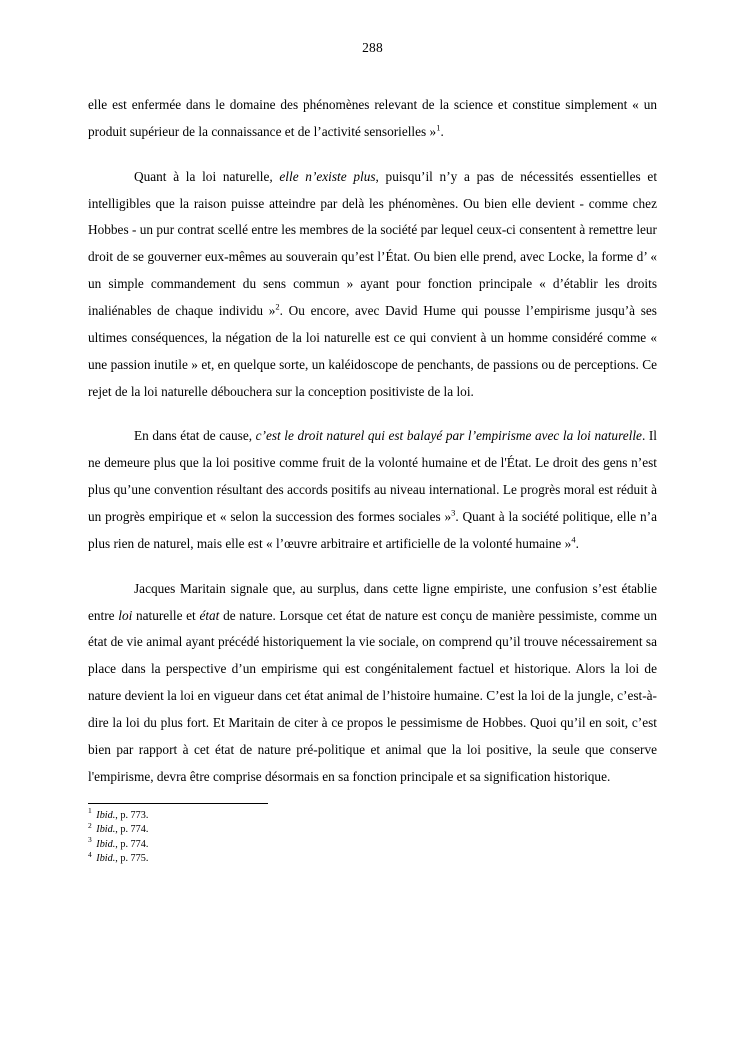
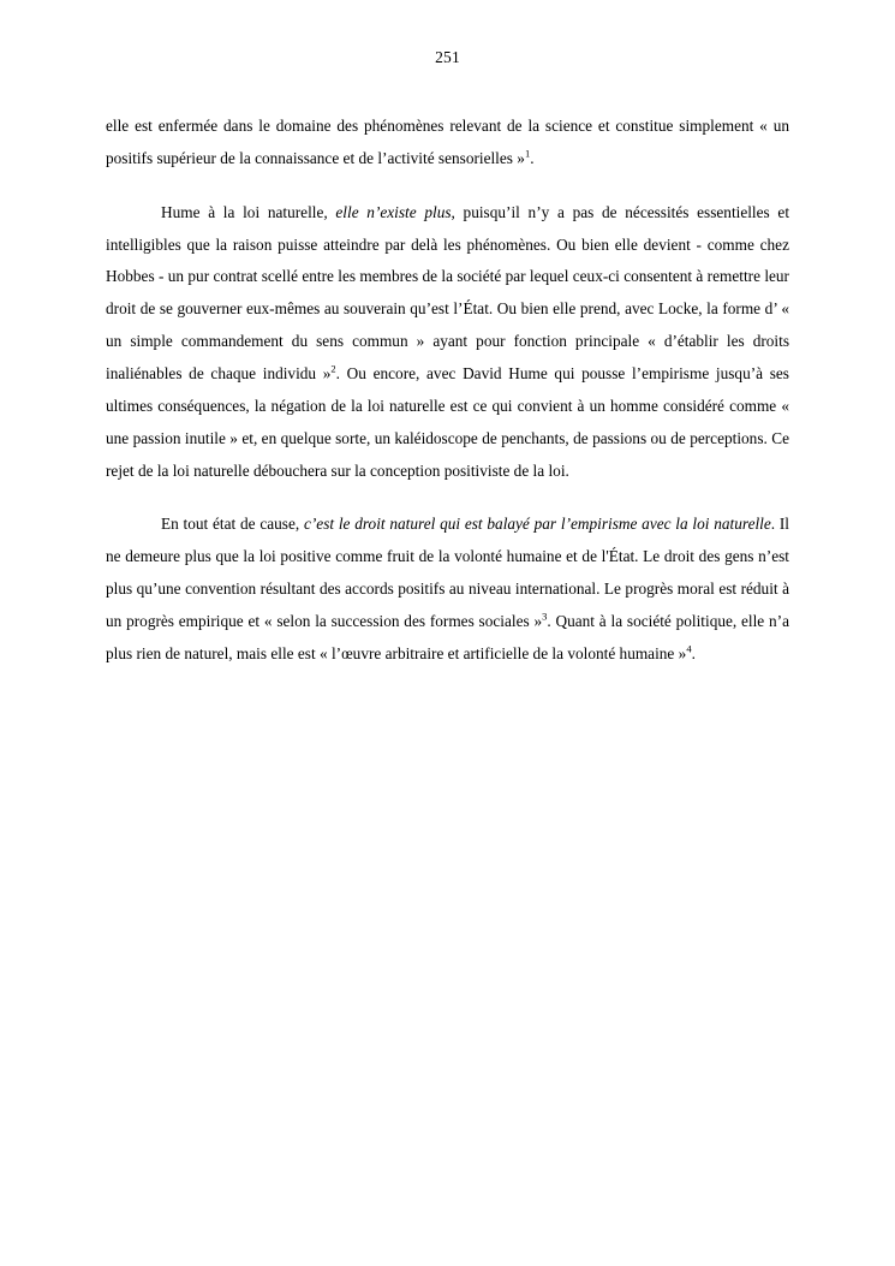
- 288
+ 251
- elle est enfermée dans le domaine des phénomènes relevant de la science et constitue simplement « un produit supérieur de la connaissance et de l’activité sensorielles »1.
+ elle est enfermée dans le domaine des phénomènes relevant de la science et constitue simplement « un positifs supérieur de la connaissance et de l’activité sensorielles »1.
- Quant à la loi naturelle, elle n’existe plus, puisqu’il n’y a pas de nécessités essentielles et intelligibles que la raison puisse atteindre par delà les phénomènes. Ou bien elle devient - comme chez Hobbes - un pur contrat scellé entre les membres de la société par lequel ceux-ci consentent à remettre leur droit de se gouverner eux-mêmes au souverain qu’est l’État. Ou bien elle prend, avec Locke, la forme d’ « un simple commandement du sens commun » ayant pour fonction principale « d’établir les droits inaliénables de chaque individu »2. Ou encore, avec David Hume qui pousse l’empirisme jusqu’à ses ultimes conséquences, la négation de la loi naturelle est ce qui convient à un homme considéré comme « une passion inutile » et, en quelque sorte, un kaléidoscope de penchants, de passions ou de perceptions. Ce rejet de la loi naturelle débouchera sur la conception positiviste de la loi.
+ Hume à la loi naturelle, elle n’existe plus, puisqu’il n’y a pas de nécessités essentielles et intelligibles que la raison puisse atteindre par delà les phénomènes. Ou bien elle devient - comme chez Hobbes - un pur contrat scellé entre les membres de la société par lequel ceux-ci consentent à remettre leur droit de se gouverner eux-mêmes au souverain qu’est l’État. Ou bien elle prend, avec Locke, la forme d’ « un simple commandement du sens commun » ayant pour fonction principale « d’établir les droits inaliénables de chaque individu »2. Ou encore, avec David Hume qui pousse l’empirisme jusqu’à ses ultimes conséquences, la négation de la loi naturelle est ce qui convient à un homme considéré comme « une passion inutile » et, en quelque sorte, un kaléidoscope de penchants, de passions ou de perceptions. Ce rejet de la loi naturelle débouchera sur la conception positiviste de la loi.
- En dans état de cause, c’est le droit naturel qui est balayé par l’empirisme avec la loi naturelle. Il ne demeure plus que la loi positive comme fruit de la volonté humaine et de l'État. Le droit des gens n’est plus qu’une convention résultant des accords positifs au niveau international. Le progrès moral est réduit à un progrès empirique et « selon la succession des formes sociales »3. Quant à la société politique, elle n’a plus rien de naturel, mais elle est « l’œuvre arbitraire et artificielle de la volonté humaine »4.
+ En tout état de cause, c’est le droit naturel qui est balayé par l’empirisme avec la loi naturelle. Il ne demeure plus que la loi positive comme fruit de la volonté humaine et de l'État. Le droit des gens n’est plus qu’une convention résultant des accords positifs au niveau international. Le progrès moral est réduit à un progrès empirique et « selon la succession des formes sociales »3. Quant à la société politique, elle n’a plus rien de naturel, mais elle est « l’œuvre arbitraire et artificielle de la volonté humaine »4.
- Jacques Maritain signale que, au surplus, dans cette ligne empiriste, une confusion s’est établie entre loi naturelle et état de nature. Lorsque cet état de nature est conçu de manière pessimiste, comme un état de vie animal ayant précédé historiquement la vie sociale, on comprend qu’il trouve nécessairement sa place dans la perspective d’un empirisme qui est congénitalement factuel et historique. Alors la loi de nature devient la loi en vigueur dans cet état animal de l’histoire humaine. C’est la loi de la jungle, c’est-à-dire la loi du plus fort. Et Maritain de citer à ce propos le pessimisme de Hobbes. Quoi qu’il en soit, c’est bien par rapport à cet état de nature pré-politique et animal que la loi positive, la seule que conserve l'empirisme, devra être comprise désormais en sa fonction principale et sa signification historique.
- 1 Ibid., p. 773.
- 2 Ibid., p. 774.
- 3 Ibid., p. 774.
- 4 Ibid., p. 775.
